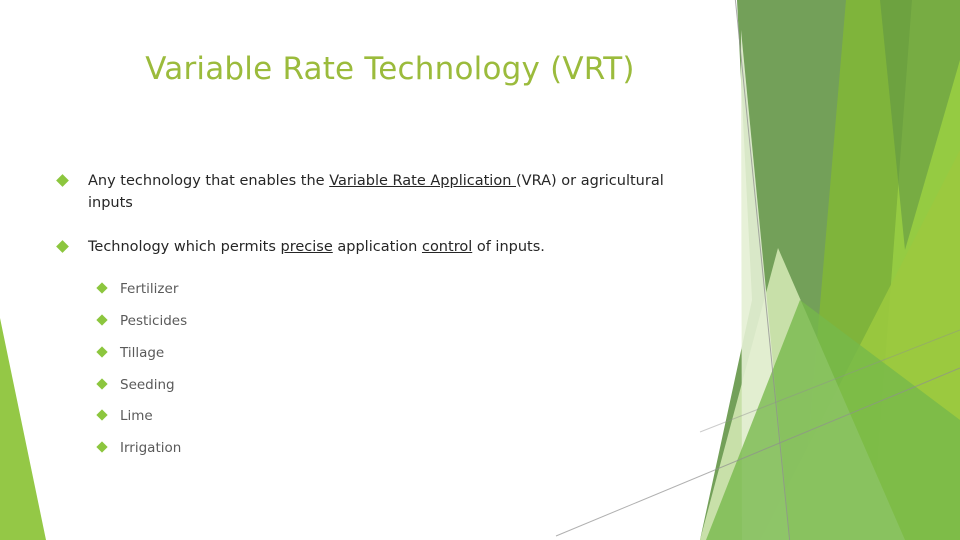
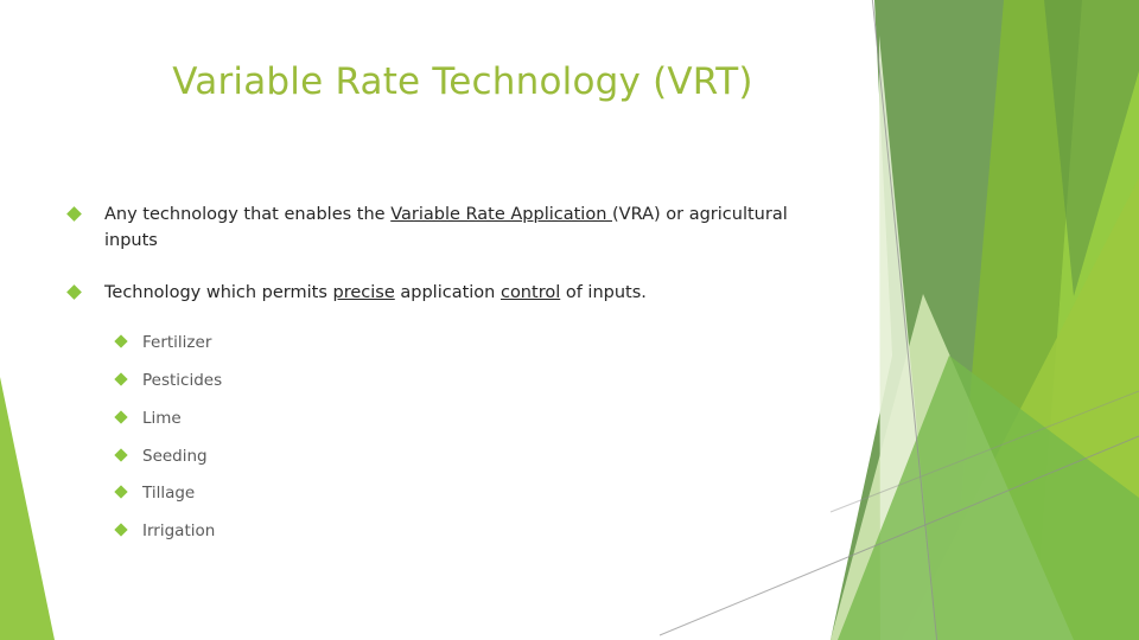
  Variable Rate Technology (VRT)
  Any technology that enables the Variable Rate Application (VRA) or agricultural inputs
  Technology which permits precise application control of inputs.
  Fertilizer
  Pesticides
- Tillage
+ Lime
  Seeding
- Lime
+ Tillage
  Irrigation
